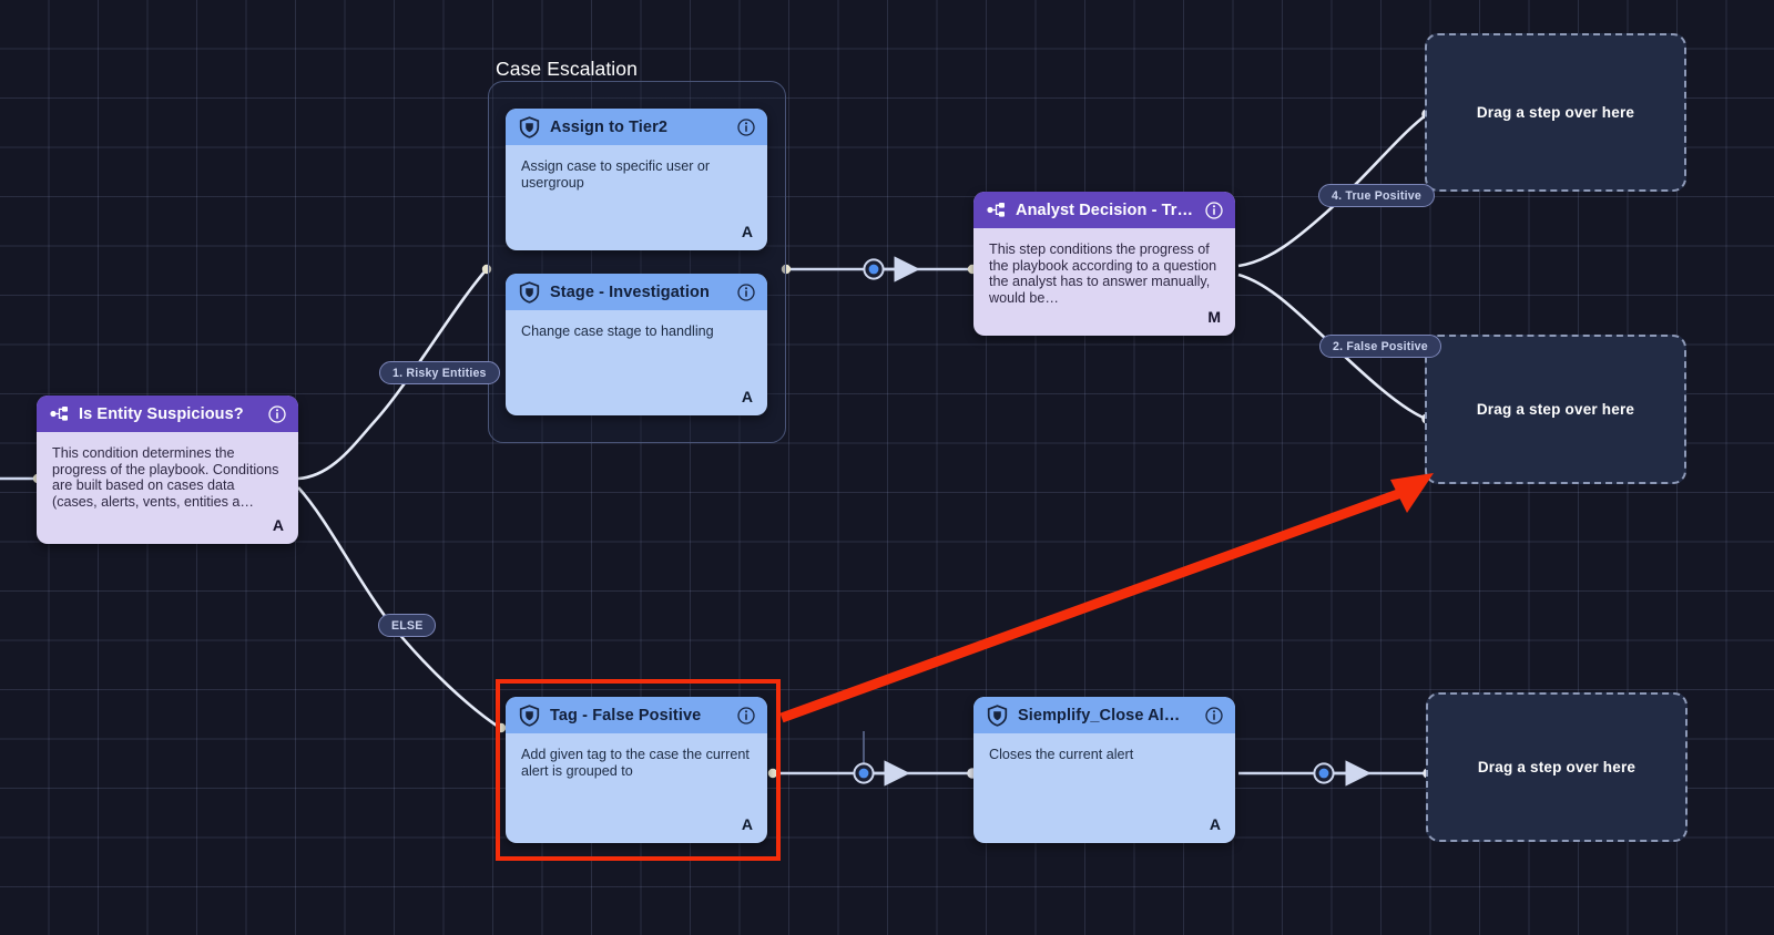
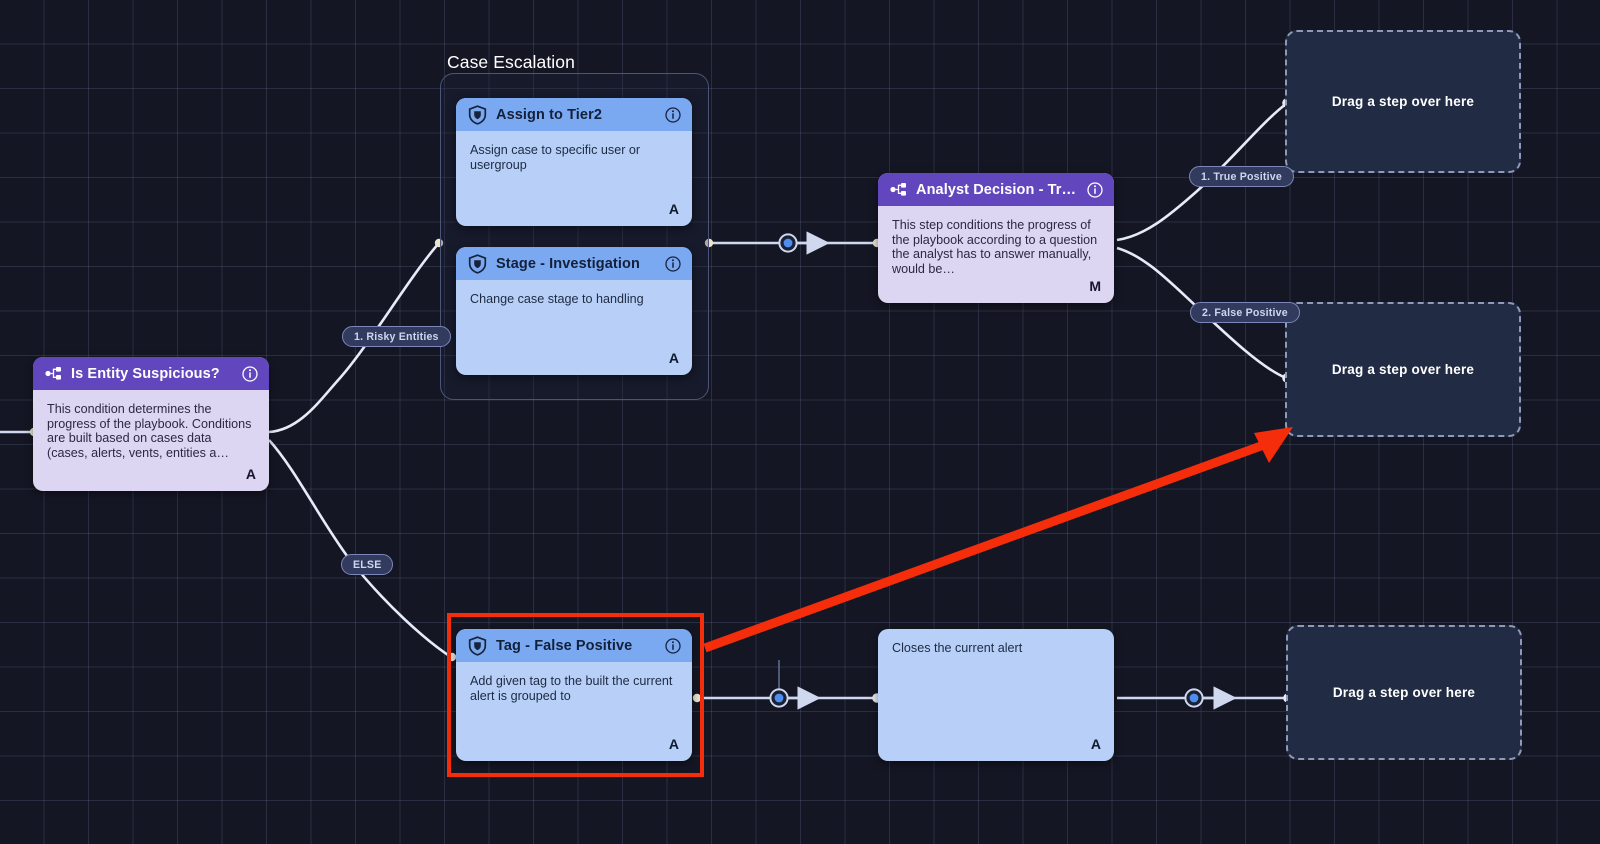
  Case Escalation
  Is Entity Suspicious?
  This condition determines the progress of the playbook. Conditions are built based on cases data (cases, alerts, vents, entities a…
  A
  Assign to Tier2
  Assign case to specific user or usergroup
  A
  Stage - Investigation
  Change case stage to handling
  A
  Analyst Decision - Tr…
  This step conditions the progress of the playbook according to a question the analyst has to answer manually, would be…
  M
  Tag - False Positive
- Add given tag to the case the current alert is grouped to
+ Add given tag to the built the current alert is grouped to
  A
- Siemplify_Close Al…
  Closes the current alert
  A
  Drag a step over here
  Drag a step over here
  Drag a step over here
  1. Risky Entities
  ELSE
- 4. True Positive
+ 1. True Positive
  2. False Positive
